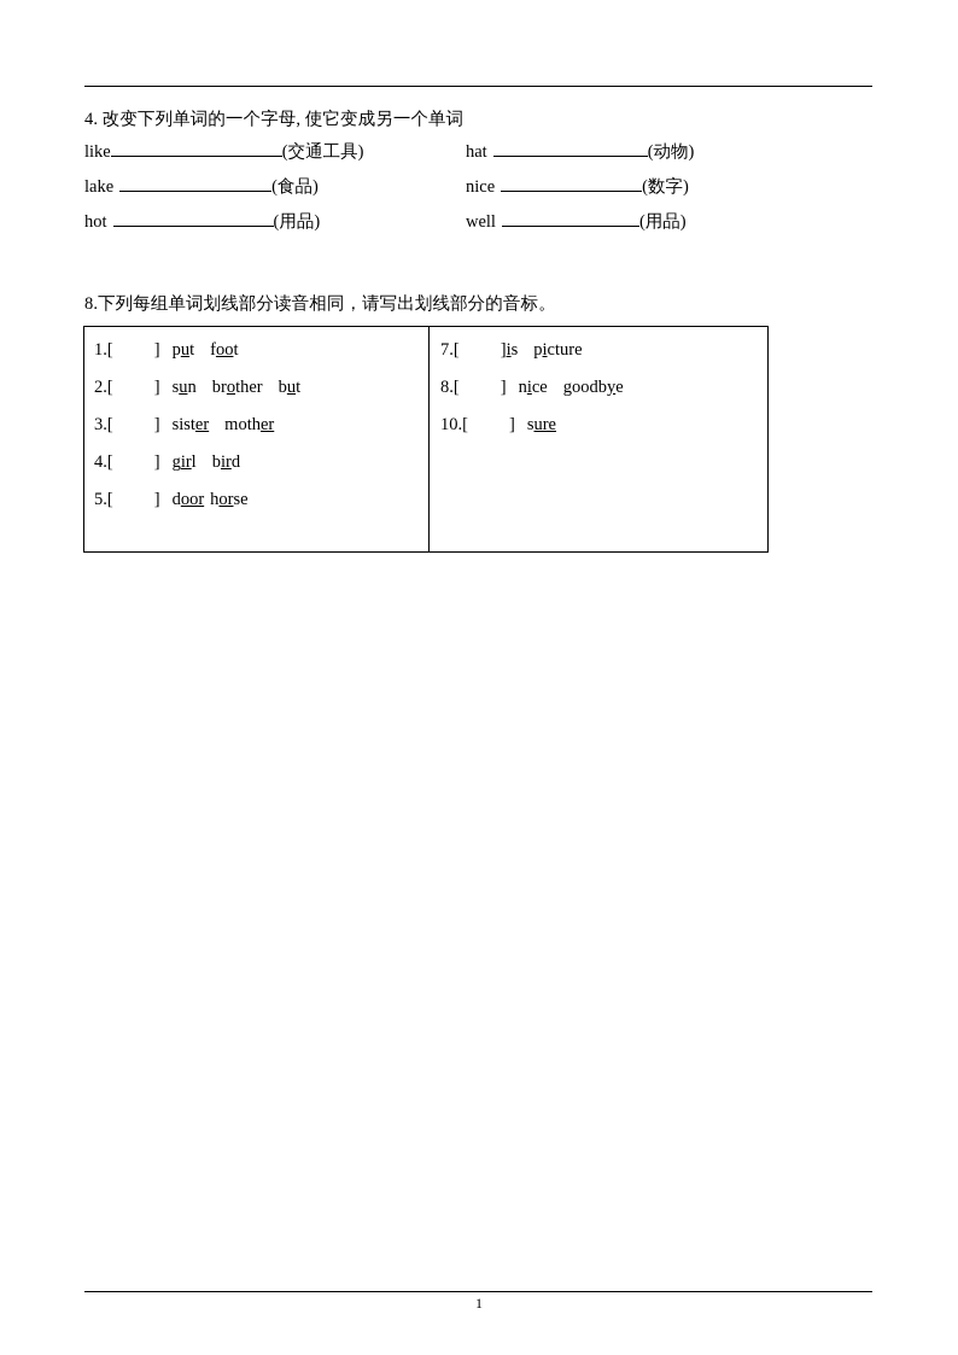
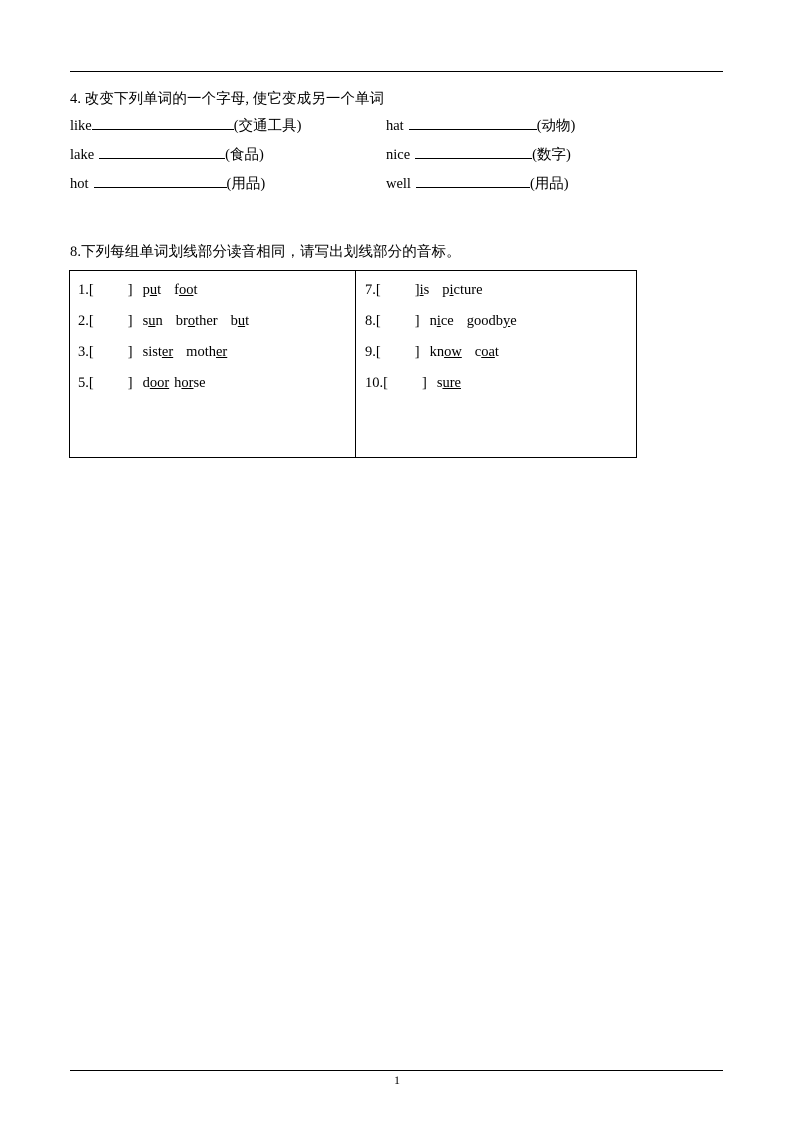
  4. 改变下列单词的一个字母, 使它变成另一个单词
  like (交通工具)
  hat (动物)
  lake (食品)
  nice (数字)
  hot (用品)
  well (用品)
  8.下列每组单词划线部分读音相同，请写出划线部分的音标。
  1.[ ] put foot
  2.[ ] sun brother but
  3.[ ] sister mother
- 4.[ ] girl bird
  5.[ ] door horse
  7.[ ]is picture
  8.[ ] nice goodbye
+ 9.[ ] know coat
  10.[ ] sure
  1
